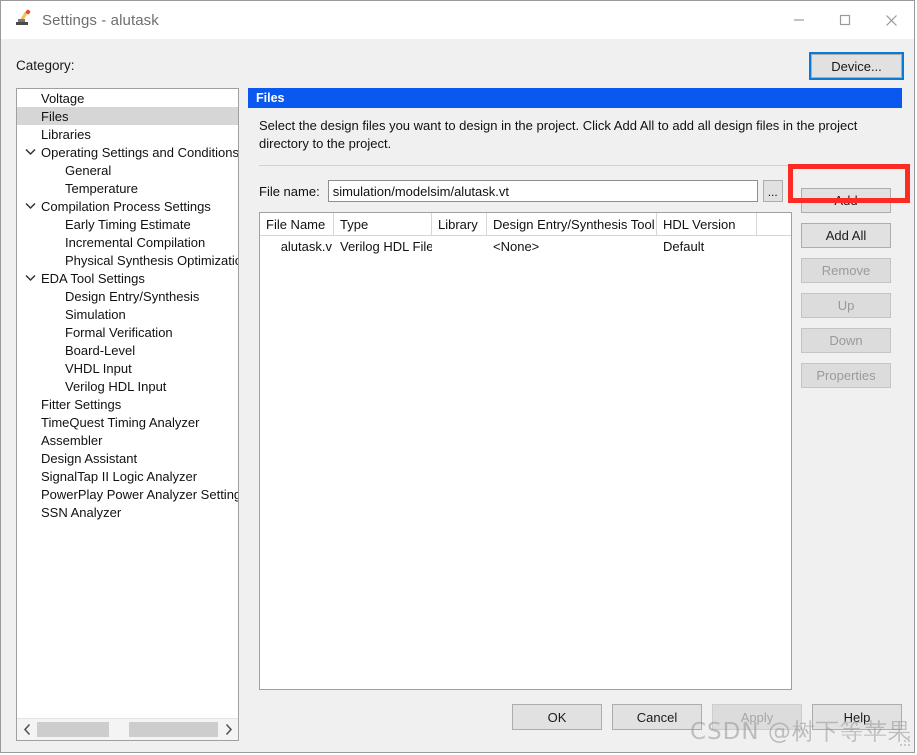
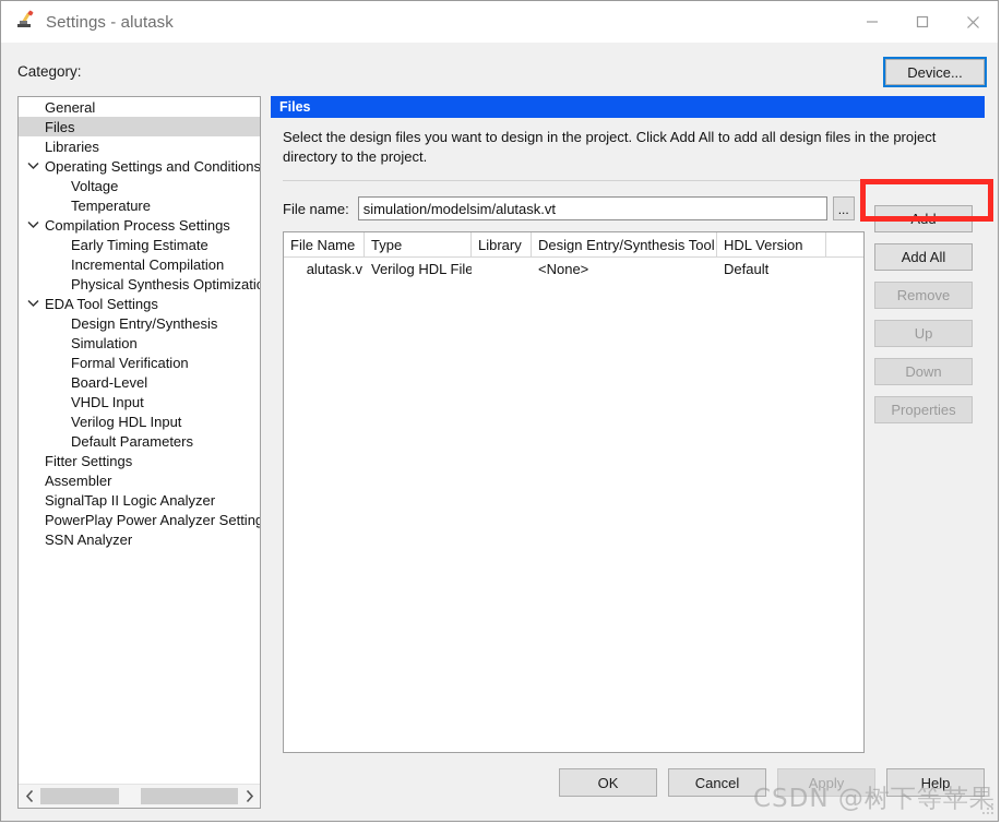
  Settings - alutask
  Category:
  Device...
- Voltage
+ General
  Files
  Libraries
  Operating Settings and Conditions
- General
+ Voltage
  Temperature
  Compilation Process Settings
  Early Timing Estimate
  Incremental Compilation
  Physical Synthesis Optimizati
  EDA Tool Settings
  Design Entry/Synthesis
  Simulation
  Formal Verification
  Board-Level
  VHDL Input
  Verilog HDL Input
+ Default Parameters
  Fitter Settings
- TimeQuest Timing Analyzer
  Assembler
- Design Assistant
  SignalTap II Logic Analyzer
  PowerPlay Power Analyzer Setting
  SSN Analyzer
  Files
  Select the design files you want to design in the project. Click Add All to add all design files in the project directory to the project.
  File name:
  simulation/modelsim/alutask.vt
  ...
  File Name
  Type
  Library
  Design Entry/Synthesis Tool
  HDL Version
  alutask.v
  Verilog HDL File
  <None>
  Default
  Add
  Add All
  Remove
  Up
  Down
  Properties
  OK
  Cancel
  Apply
  Help
  CSDN @树下等苹果
